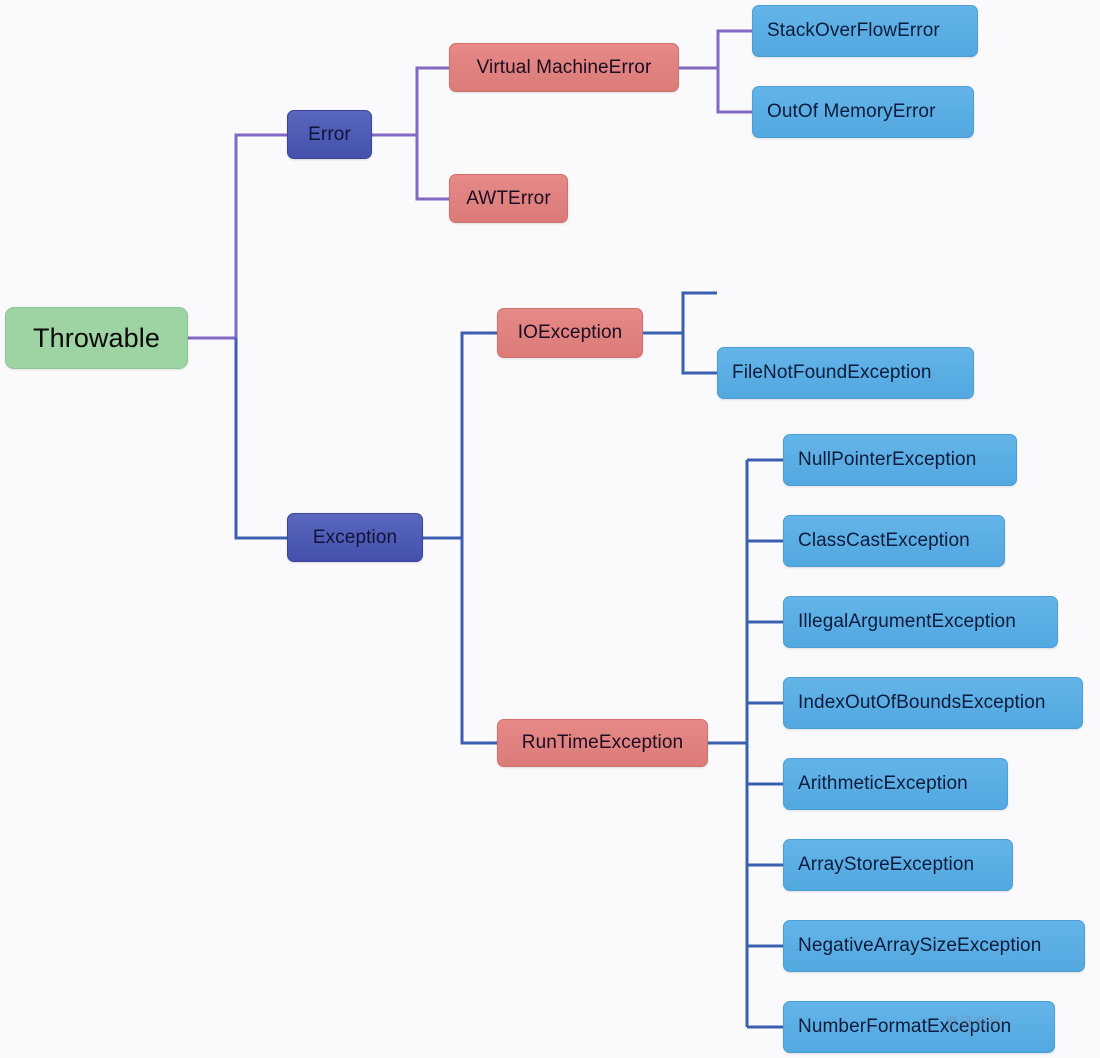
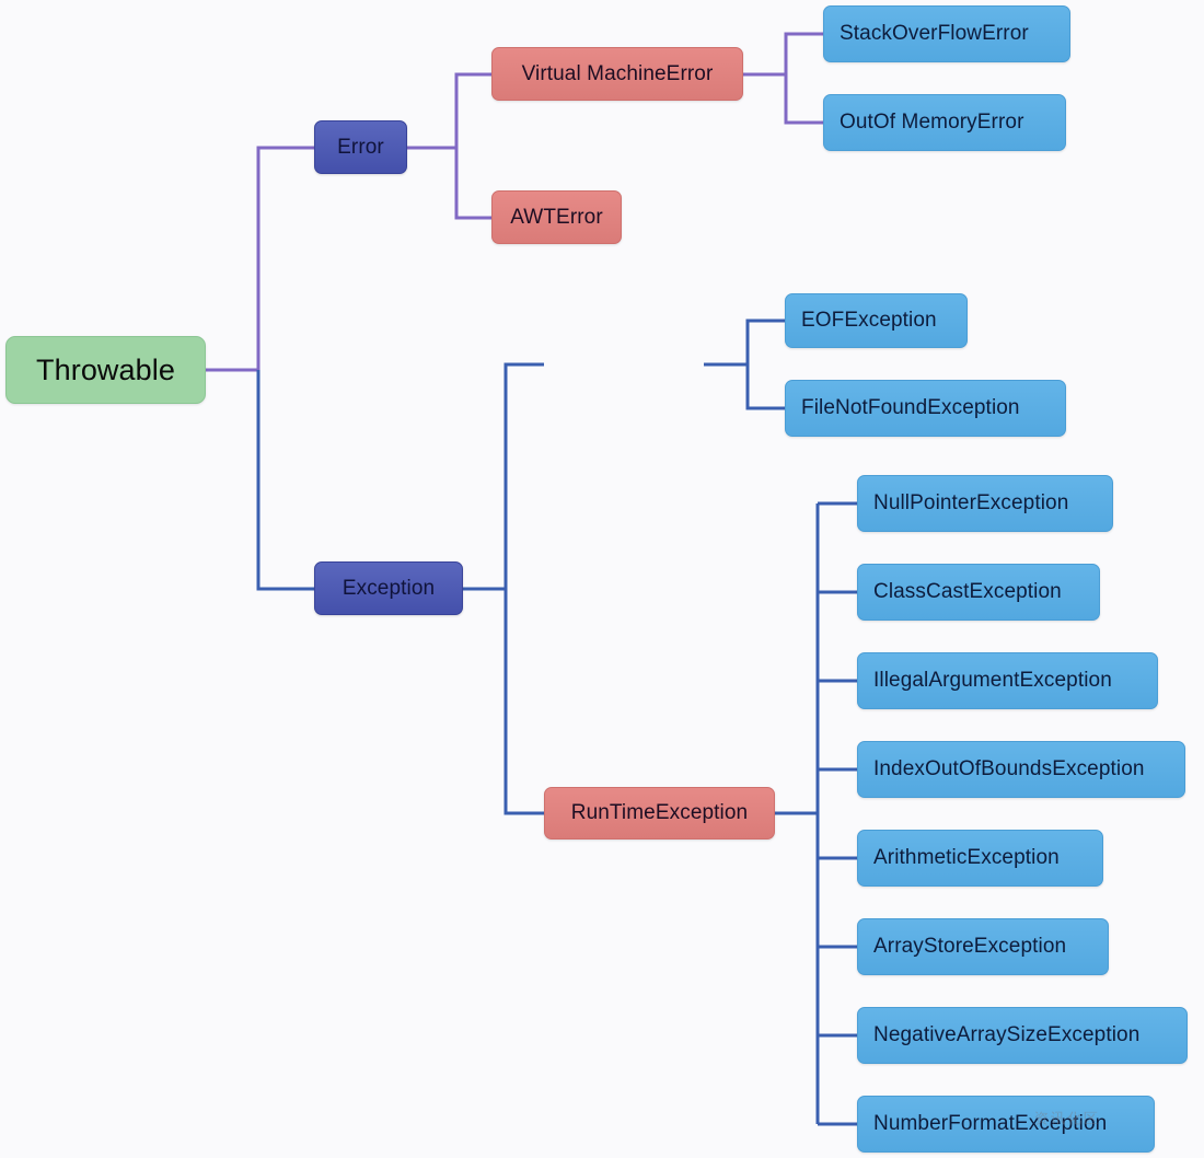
  Throwable
  Error
  Exception
  Virtual MachineError
  AWTError
- IOException
  RunTimeException
  StackOverFlowError
  OutOf MemoryError
+ EOFException
  FileNotFoundException
  NullPointerException
  ClassCastException
  IllegalArgumentException
  IndexOutOfBoundsException
  ArithmeticException
  ArrayStoreException
  NegativeArraySizeException
  NumberFormatException
  资讯化区
